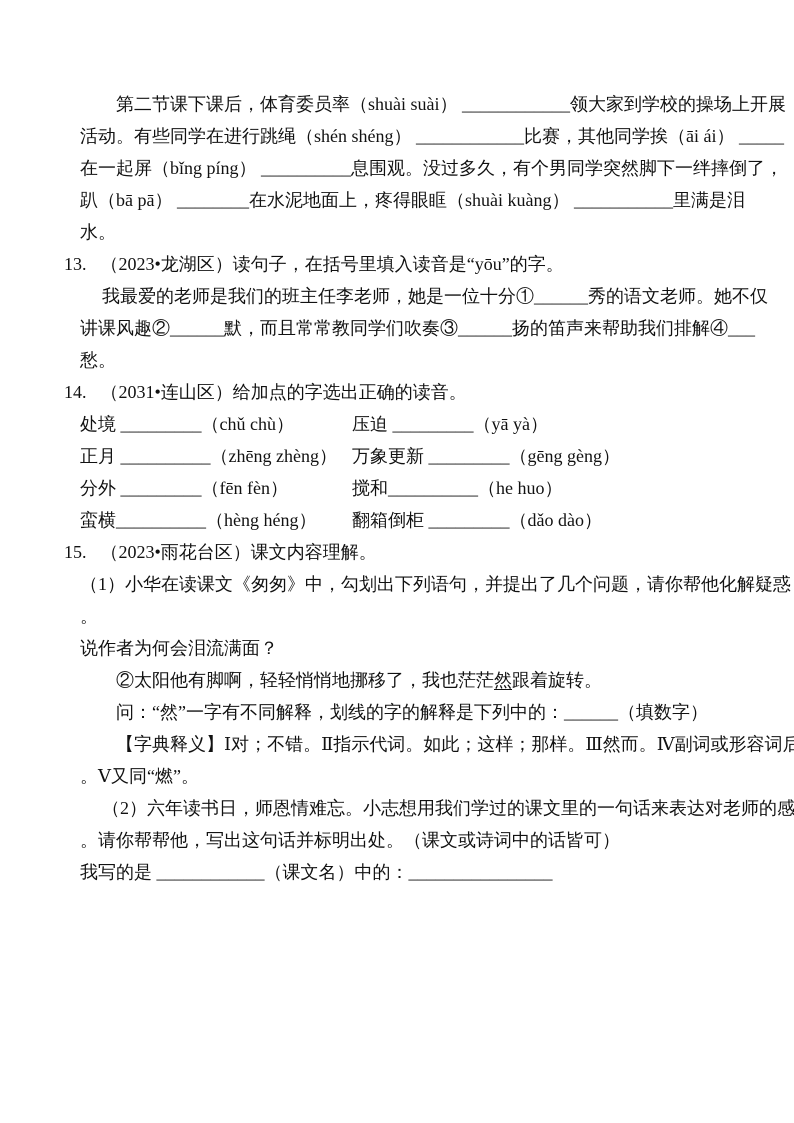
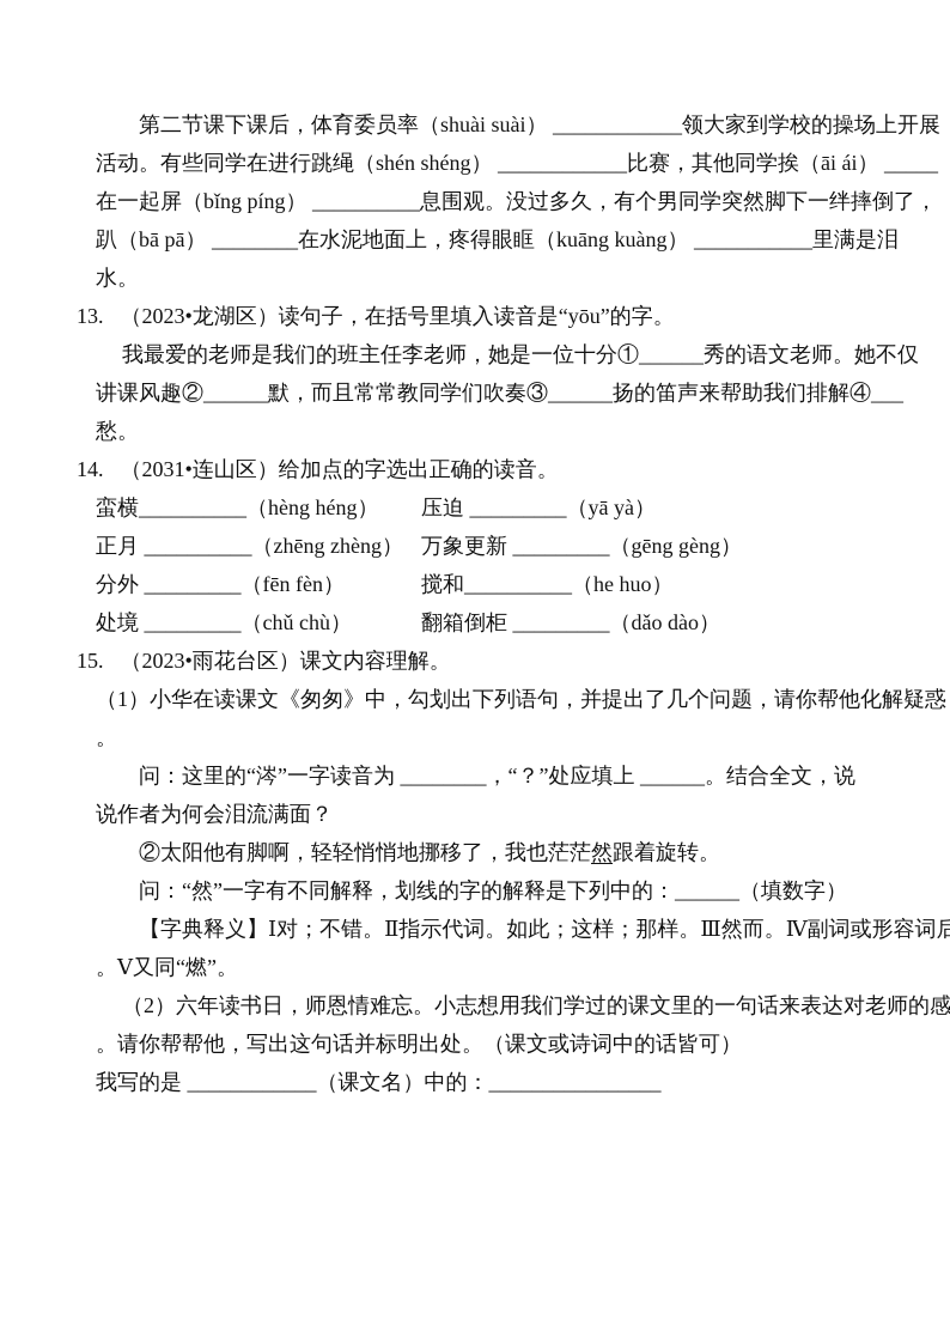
  第二节课下课后，体育委员率（shuài suài） ____________领大家到学校的操场上开展
  活动。有些同学在进行跳绳（shén shéng） ____________比赛，其他同学挨（āi ái） _____
  在一起屏（bǐng píng） __________息围观。没过多久，有个男同学突然脚下一绊摔倒了，
- 趴（bā pā） ________在水泥地面上，疼得眼眶（shuài kuàng） ___________里满是泪
+ 趴（bā pā） ________在水泥地面上，疼得眼眶（kuāng kuàng） ___________里满是泪
  水。
  13. （2023•龙湖区）读句子，在括号里填入读音是“yōu”的字。
  我最爱的老师是我们的班主任李老师，她是一位十分①______秀的语文老师。她不仅
  讲课风趣②______默，而且常常教同学们吹奏③______扬的笛声来帮助我们排解④___
  愁。
  14. （2031•连山区）给加点的字选出正确的读音。
- 处境 _________（chǔ chù）
+ 蛮横__________（hèng héng）
  压迫 _________（yā yà）
  正月 __________（zhēng zhèng）
  万象更新 _________（gēng gèng）
  分外 _________（fēn fèn）
  搅和__________（he huo）
- 蛮横__________（hèng héng）
+ 处境 _________（chǔ chù）
  翻箱倒柜 _________（dǎo dào）
  15. （2023•雨花台区）课文内容理解。
  （1）小华在读课文《匆匆》中，勾划出下列语句，并提出了几个问题，请你帮他化解疑惑
  。
+ 问：这里的“涔”一字读音为 ________，“？”处应填上 ______。结合全文，说
  说作者为何会泪流满面？
  ②太阳他有脚啊，轻轻悄悄地挪移了，我也茫茫然跟着旋转。
  问：“然”一字有不同解释，划线的字的解释是下列中的：______（填数字）
  【字典释义】Ⅰ对；不错。Ⅱ指示代词。如此；这样；那样。Ⅲ然而。Ⅳ副词或形容词后
  。Ⅴ又同“燃”。
  （2）六年读书日，师恩情难忘。小志想用我们学过的课文里的一句话来表达对老师的感
  。请你帮帮他，写出这句话并标明出处。（课文或诗词中的话皆可）
  我写的是 ____________（课文名）中的：________________
